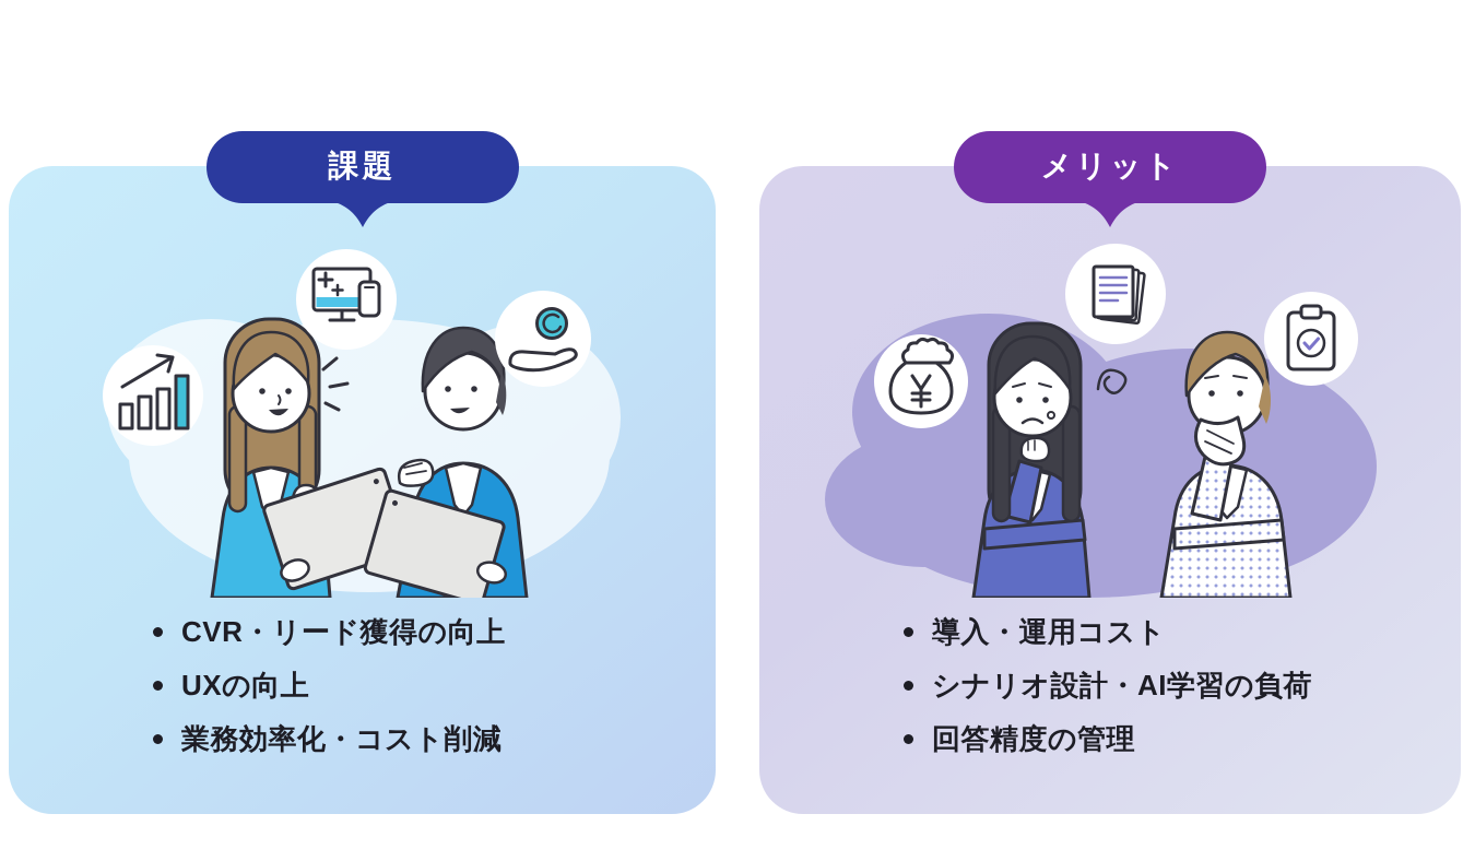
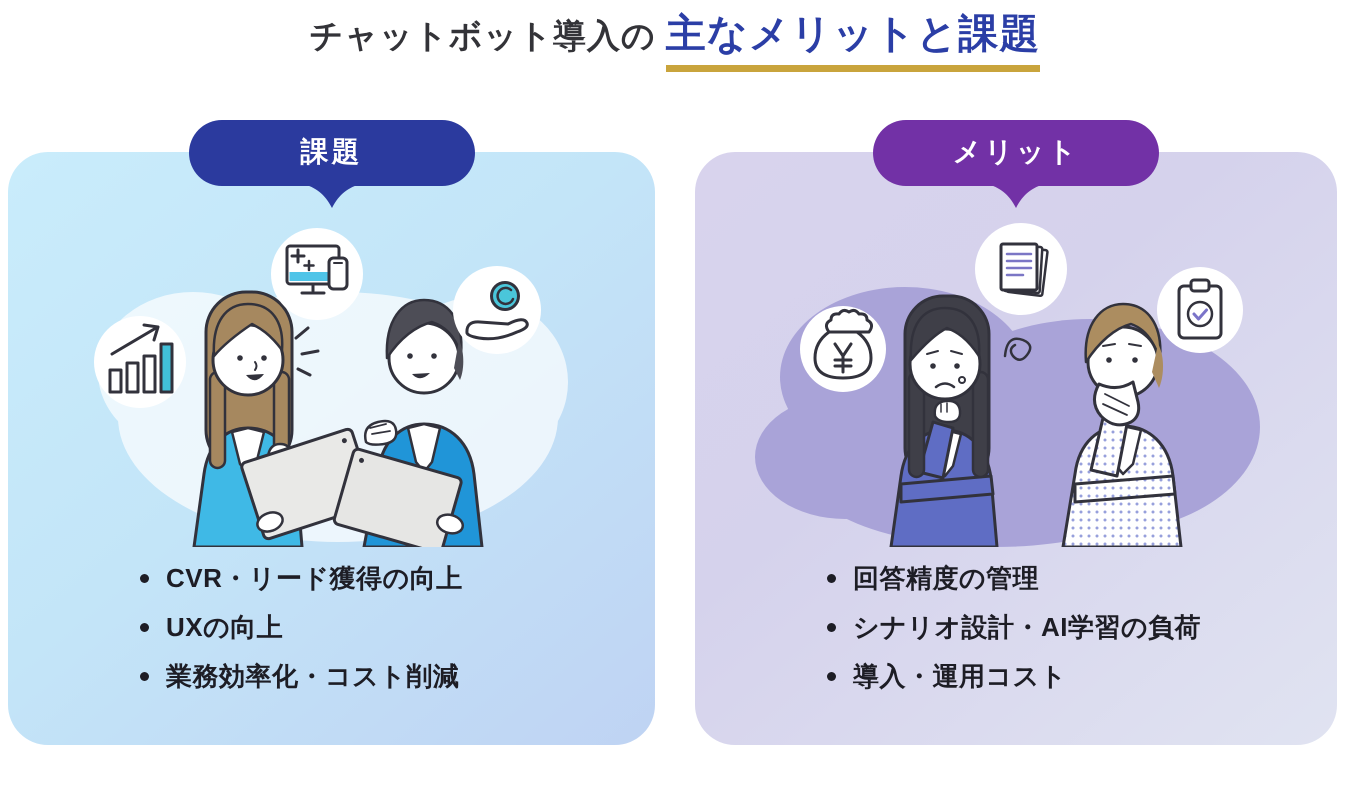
+ チャットボット導入の
+ 主なメリットと課題
  課題
  CVR・リード獲得の向上
  UXの向上
  業務効率化・コスト削減
  メリット
- 導入・運用コスト
+ 回答精度の管理
  シナリオ設計・AI学習の負荷
- 回答精度の管理
+ 導入・運用コスト
